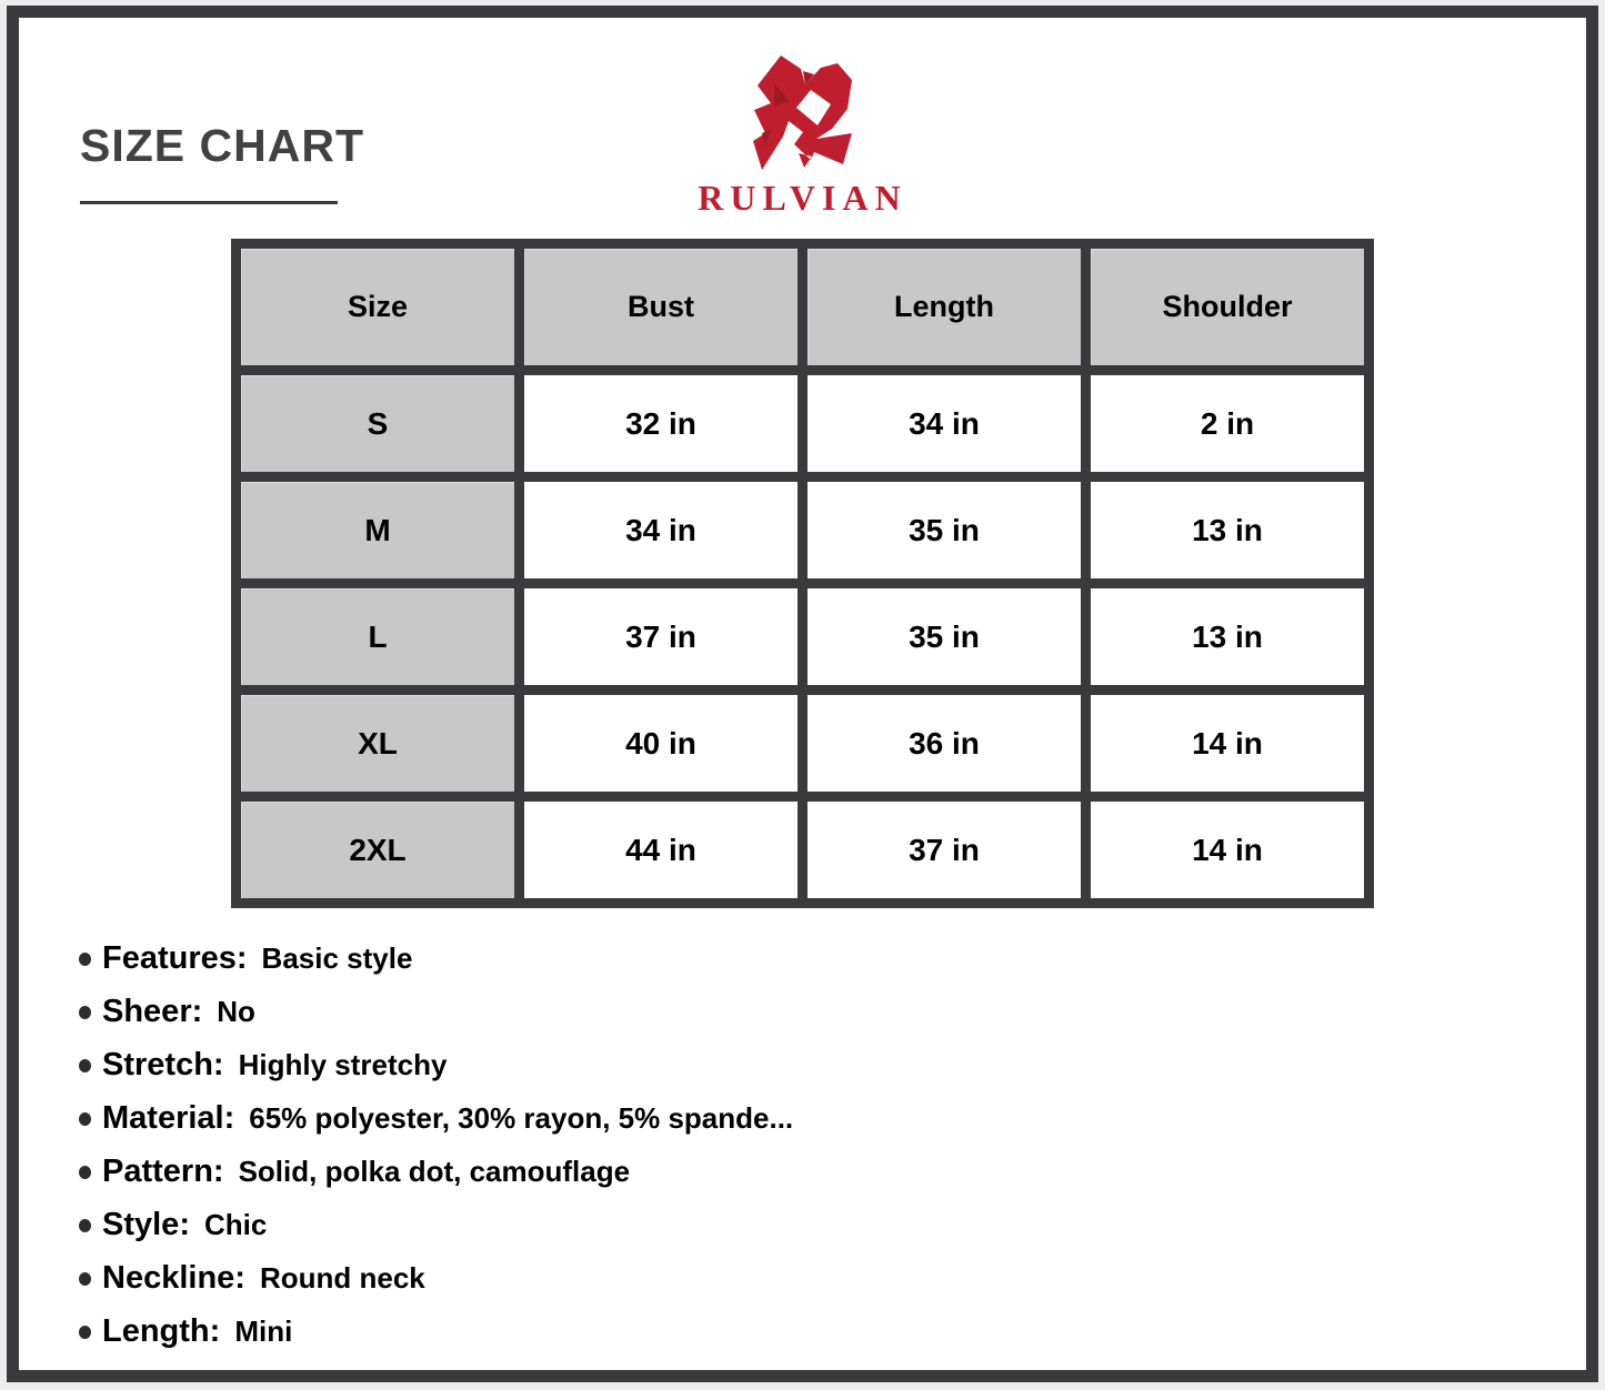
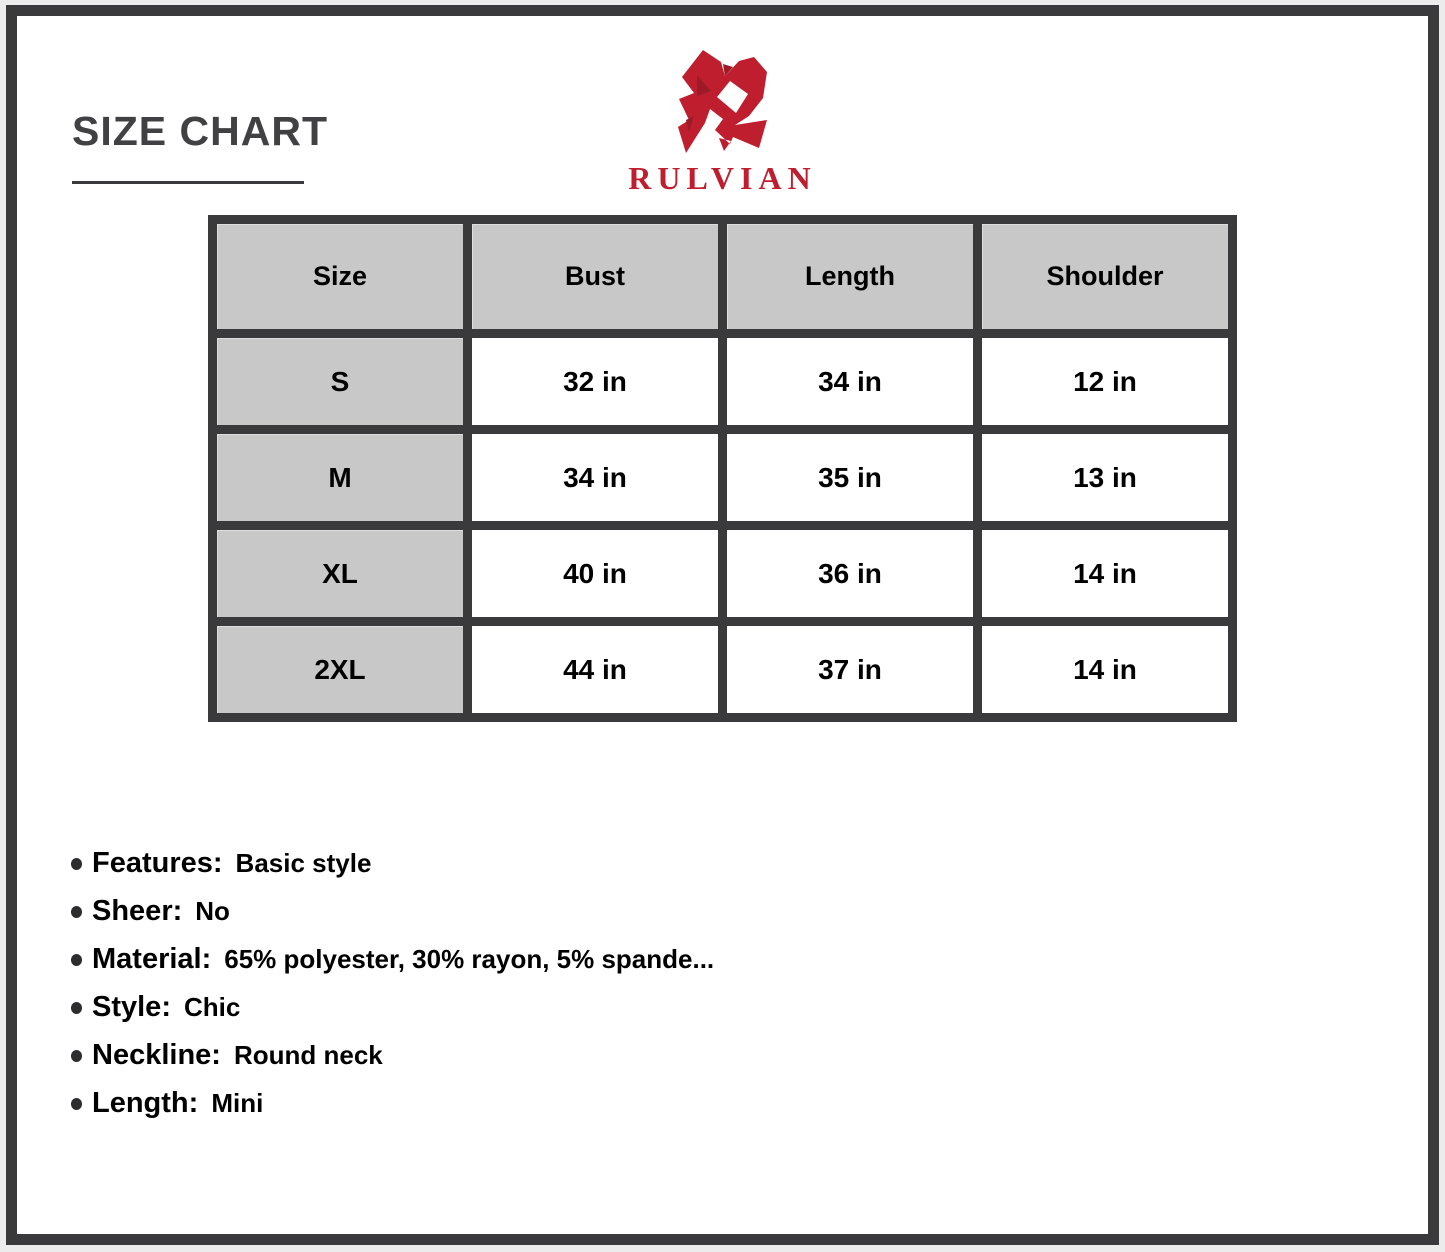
  SIZE CHART
  RULVIAN
  Size	Bust	Length	Shoulder
- S	32 in	34 in	2 in
+ S	32 in	34 in	12 in
  M	34 in	35 in	13 in
- L	37 in	35 in	13 in
  XL	40 in	36 in	14 in
  2XL	44 in	37 in	14 in
  Features:
  Basic style
  Sheer:
  No
- Stretch:
- Highly stretchy
  Material:
  65% polyester, 30% rayon, 5% spande...
- Pattern:
- Solid, polka dot, camouflage
  Style:
  Chic
  Neckline:
  Round neck
  Length:
  Mini
